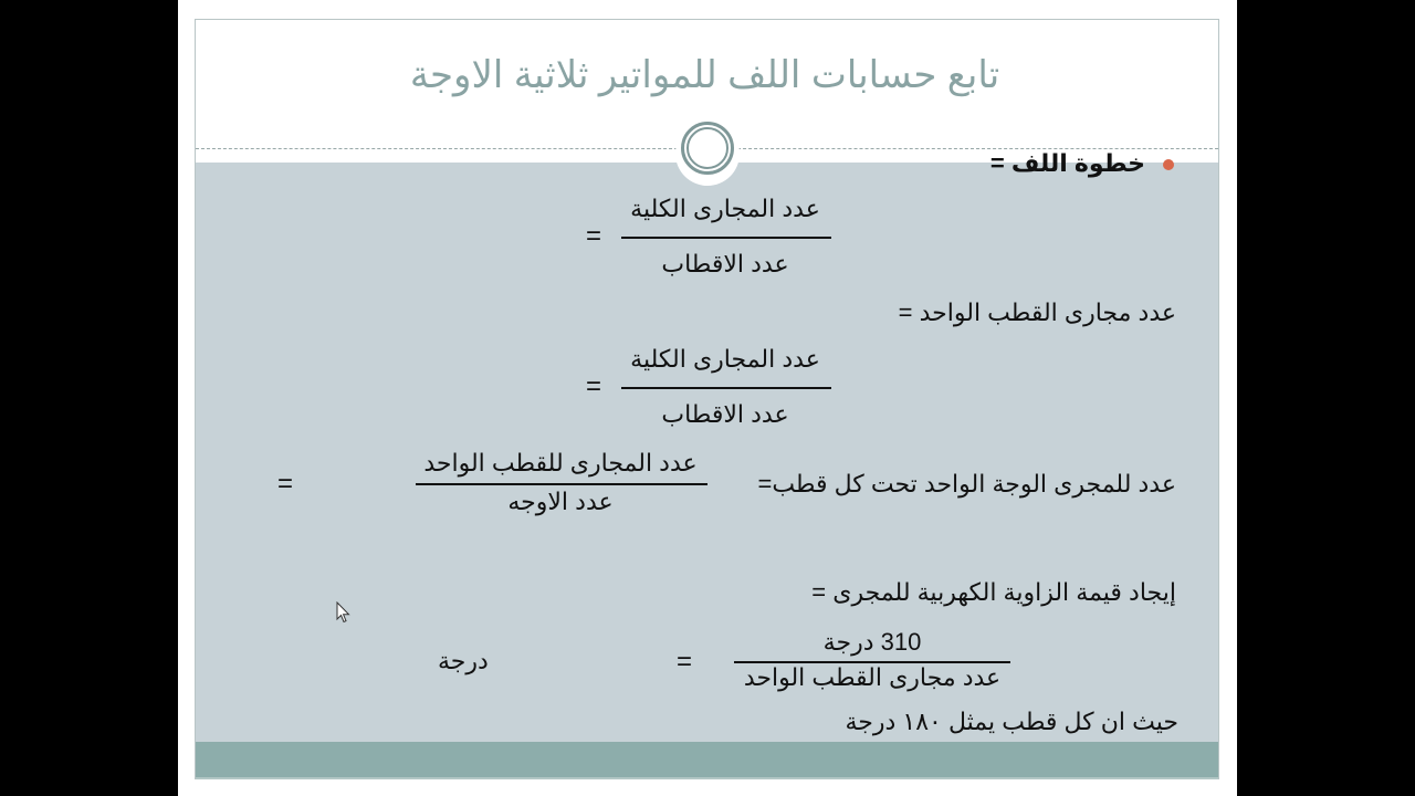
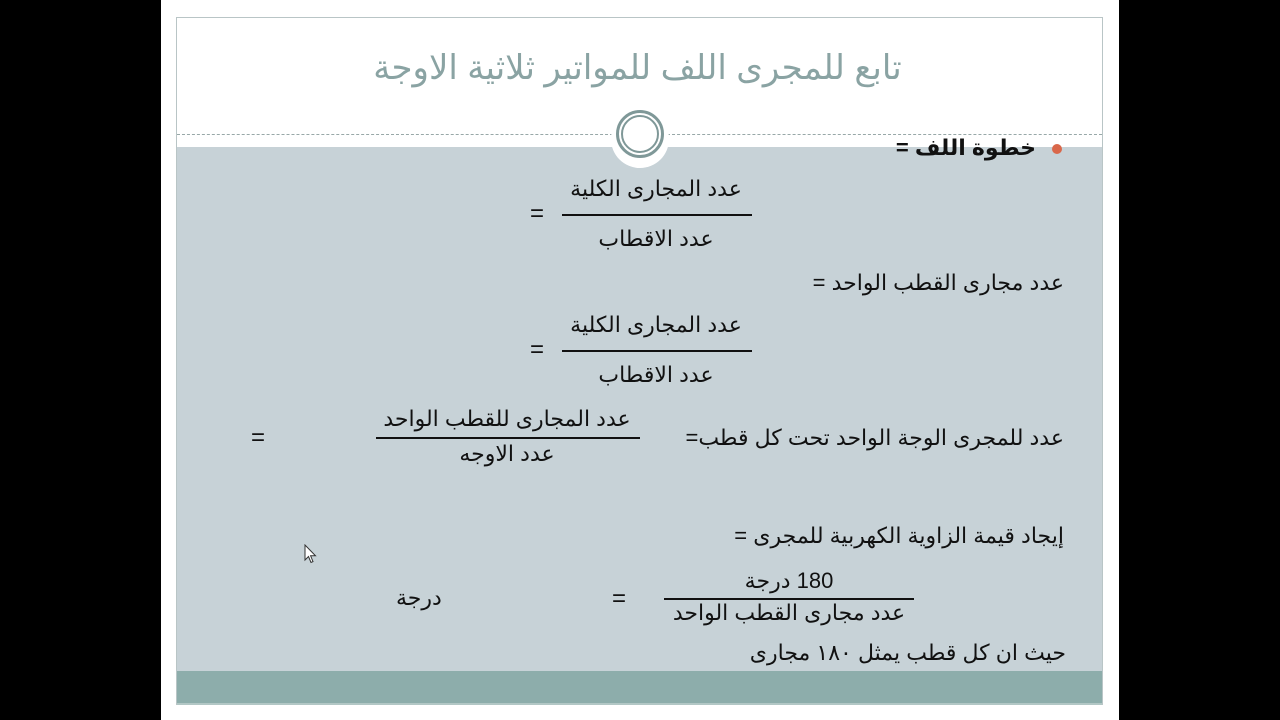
- تابع حسابات اللف للمواتير ثلاثية الاوجة
+ تابع للمجرى اللف للمواتير ثلاثية الاوجة
  خطوة اللف =
  عدد المجارى الكلية
  عدد الاقطاب
  =
  عدد مجارى القطب الواحد =
  عدد المجارى الكلية
  عدد الاقطاب
  =
  عدد للمجرى الوجة الواحد تحت كل قطب=
  عدد المجارى للقطب الواحد
  عدد الاوجه
  =
  إيجاد قيمة الزاوية الكهربية للمجرى =
- 310 درجة
+ 180 درجة
  عدد مجارى القطب الواحد
  =
  درجة
- حيث ان كل قطب يمثل ١٨٠ درجة
+ حيث ان كل قطب يمثل ١٨٠ مجارى
